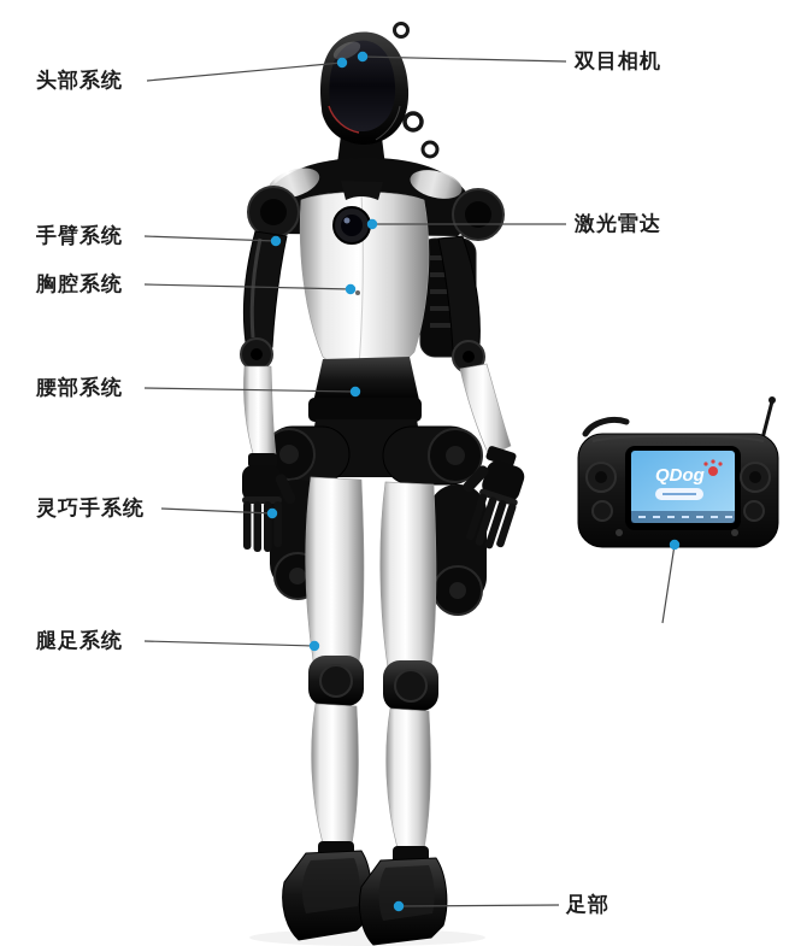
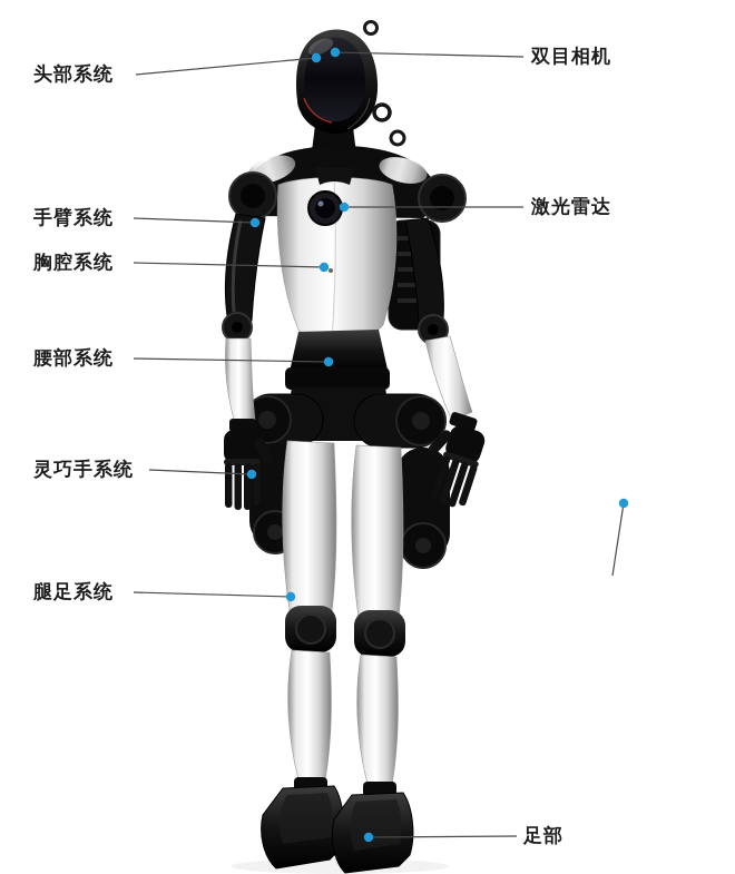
- QDog
  头部系统
  手臂系统
  胸腔系统
  腰部系统
  灵巧手系统
  腿足系统
  双目相机
  激光雷达
  足部
